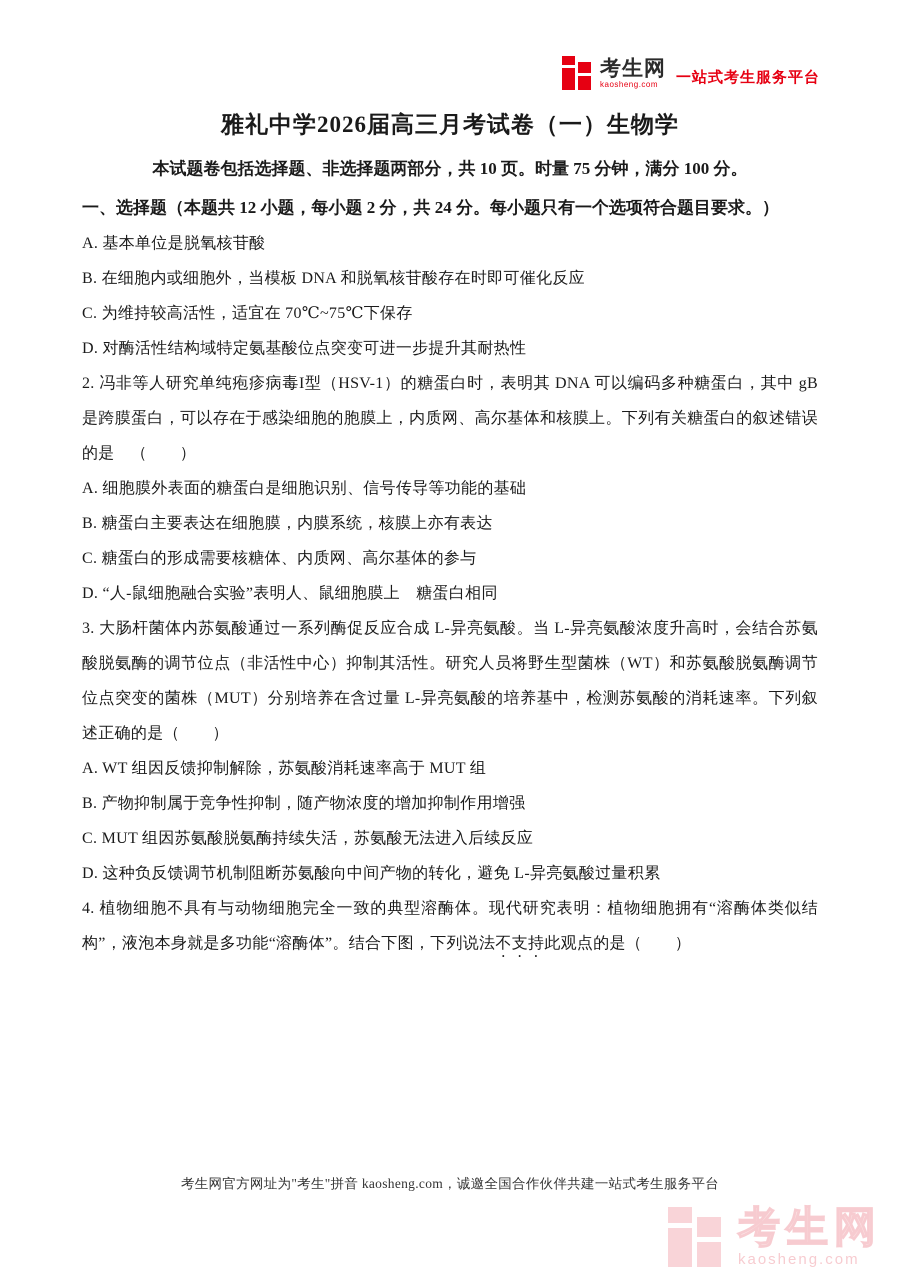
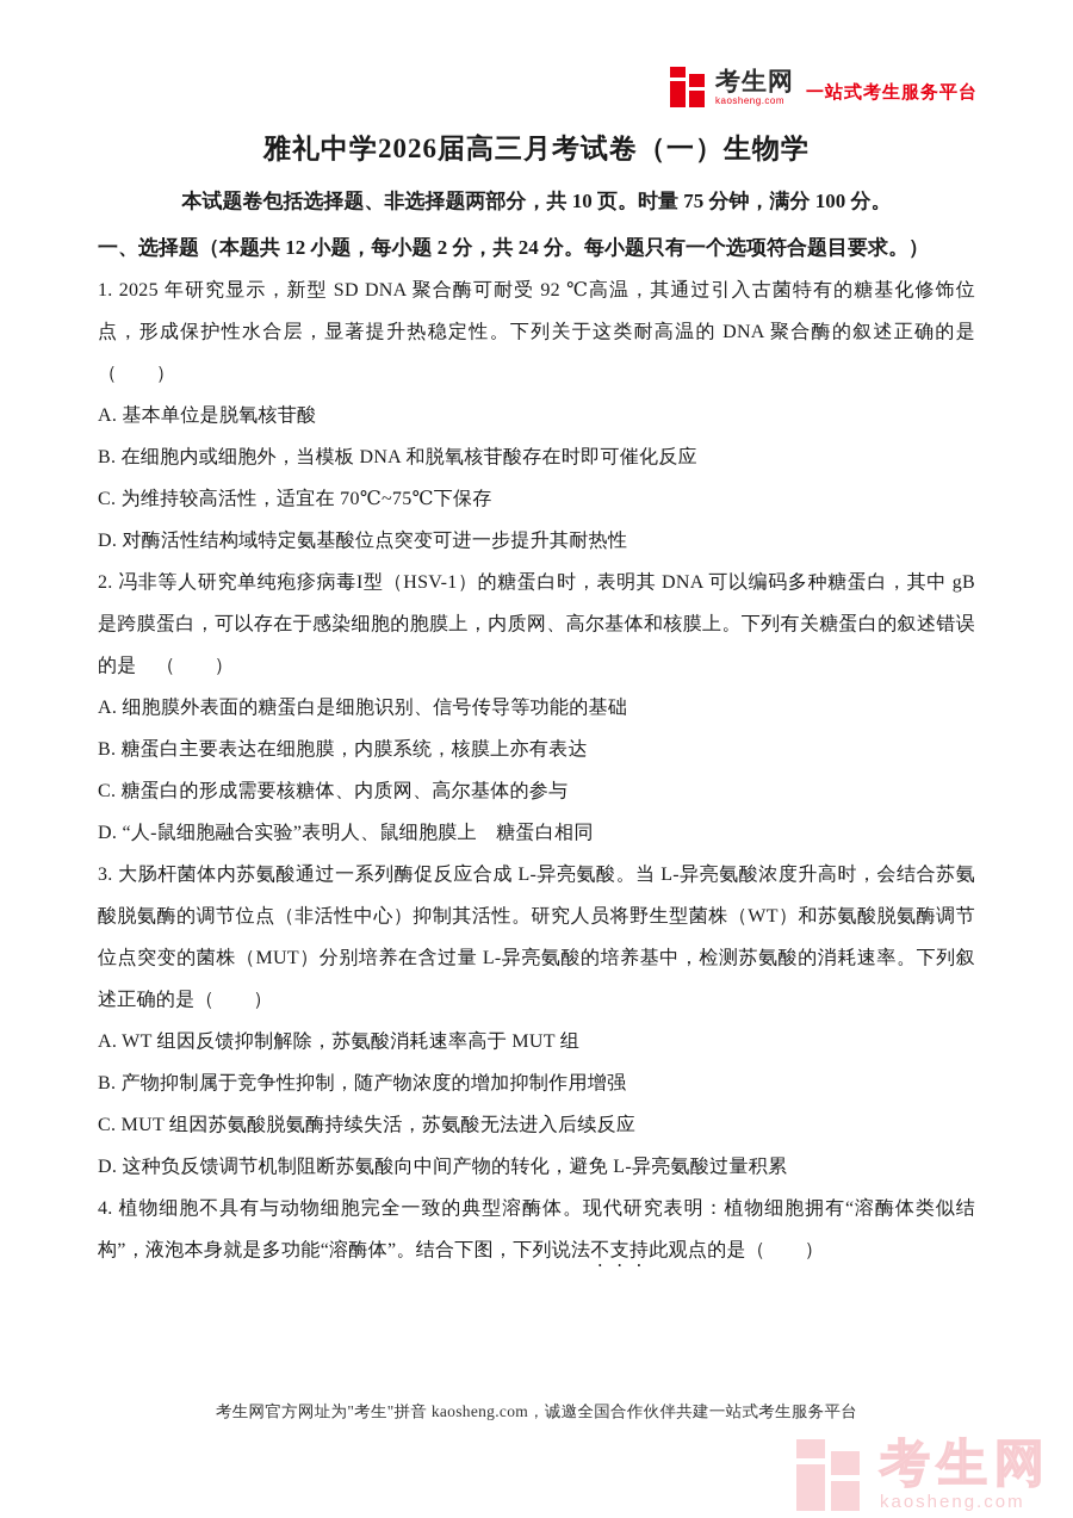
  考生网
  kaosheng.com
  一站式考生服务平台
  雅礼中学2026届高三月考试卷（一）生物学
  本试题卷包括选择题、非选择题两部分，共 10 页。时量 75 分钟，满分 100 分。
  一、选择题（本题共 12 小题，每小题 2 分，共 24 分。每小题只有一个选项符合题目要求。）
+ 1. 2025 年研究显示，新型 SD DNA 聚合酶可耐受 92 ℃高温，其通过引入古菌特有的糖基化修饰位点，形成保护性水合层，显著提升热稳定性。下列关于这类耐高温的 DNA 聚合酶的叙述正确的是（ ）
  A. 基本单位是脱氧核苷酸
  B. 在细胞内或细胞外，当模板 DNA 和脱氧核苷酸存在时即可催化反应
  C. 为维持较高活性，适宜在 70℃~75℃下保存
  D. 对酶活性结构域特定氨基酸位点突变可进一步提升其耐热性
  2. 冯非等人研究单纯疱疹病毒I型（HSV-1）的糖蛋白时，表明其 DNA 可以编码多种糖蛋白，其中 gB 是跨膜蛋白，可以存在于感染细胞的胞膜上，内质网、高尔基体和核膜上。下列有关糖蛋白的叙述错误的是 （ ）
  A. 细胞膜外表面的糖蛋白是细胞识别、信号传导等功能的基础
  B. 糖蛋白主要表达在细胞膜，内膜系统，核膜上亦有表达
  C. 糖蛋白的形成需要核糖体、内质网、高尔基体的参与
  D. “人-鼠细胞融合实验”表明人、鼠细胞膜上 糖蛋白相同
  3. 大肠杆菌体内苏氨酸通过一系列酶促反应合成 L-异亮氨酸。当 L-异亮氨酸浓度升高时，会结合苏氨酸脱氨酶的调节位点（非活性中心）抑制其活性。研究人员将野生型菌株（WT）和苏氨酸脱氨酶调节位点突变的菌株（MUT）分别培养在含过量 L-异亮氨酸的培养基中，检测苏氨酸的消耗速率。下列叙述正确的是（ ）
  A. WT 组因反馈抑制解除，苏氨酸消耗速率高于 MUT 组
  B. 产物抑制属于竞争性抑制，随产物浓度的增加抑制作用增强
  C. MUT 组因苏氨酸脱氨酶持续失活，苏氨酸无法进入后续反应
  D. 这种负反馈调节机制阻断苏氨酸向中间产物的转化，避免 L-异亮氨酸过量积累
  4. 植物细胞不具有与动物细胞完全一致的典型溶酶体。现代研究表明：植物细胞拥有“溶酶体类似结构”，液泡本身就是多功能“溶酶体”。结合下图，下列说法不支持此观点的是（ ）
  考生网官方网址为"考生"拼音 kaosheng.com，诚邀全国合作伙伴共建一站式考生服务平台
  考生网
  kaosheng.com
